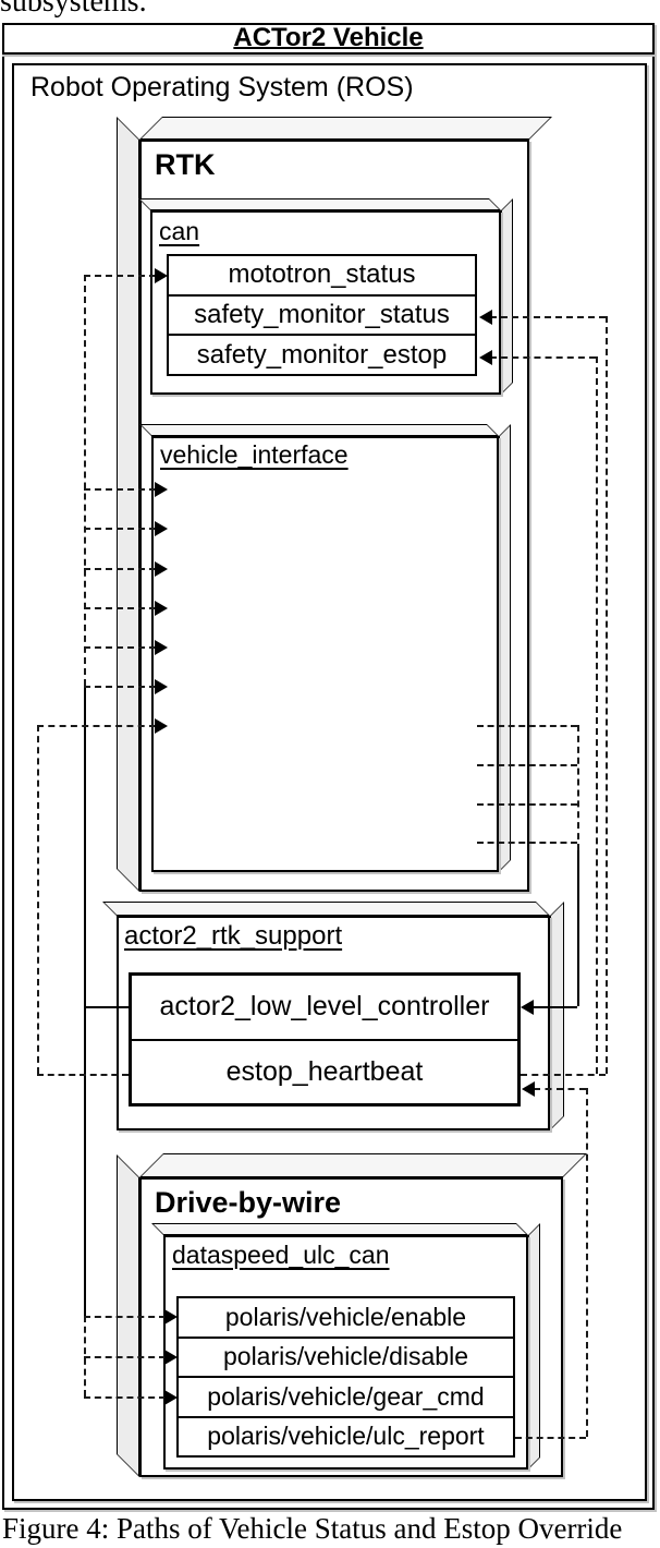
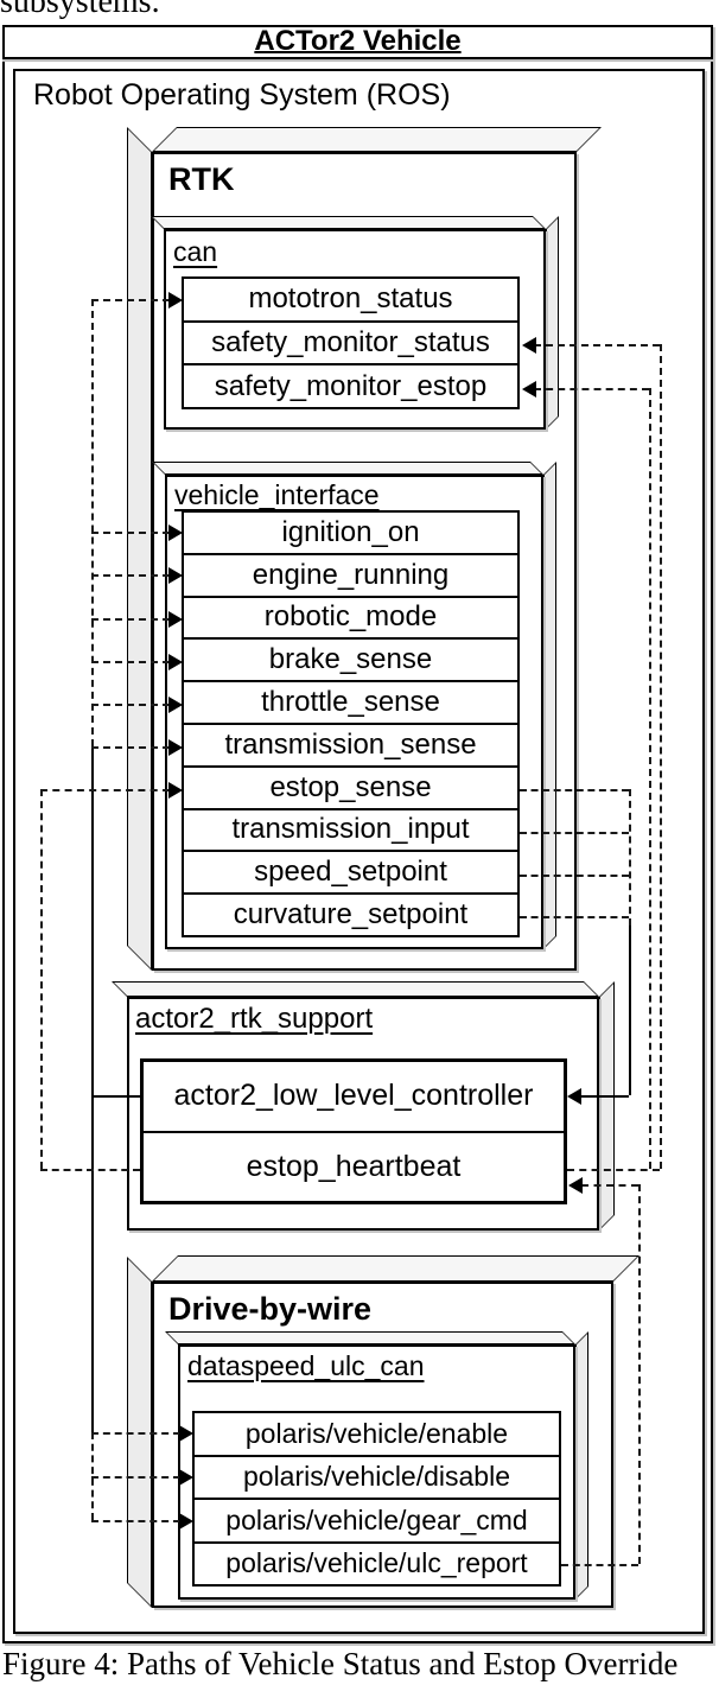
  subsystems.
  ACTor2 Vehicle
  Robot Operating System (ROS)
  RTK
  can
  mototron_status
  safety_monitor_status
  safety_monitor_estop
  vehicle_interface
+ ignition_on
+ engine_running
+ robotic_mode
+ brake_sense
+ throttle_sense
+ transmission_sense
+ estop_sense
+ transmission_input
+ speed_setpoint
+ curvature_setpoint
  actor2_rtk_support
  actor2_low_level_controller
  estop_heartbeat
  Drive-by-wire
  dataspeed_ulc_can
  polaris/vehicle/enable
  polaris/vehicle/disable
  polaris/vehicle/gear_cmd
  polaris/vehicle/ulc_report
  Figure 4: Paths of Vehicle Status and Estop Override
